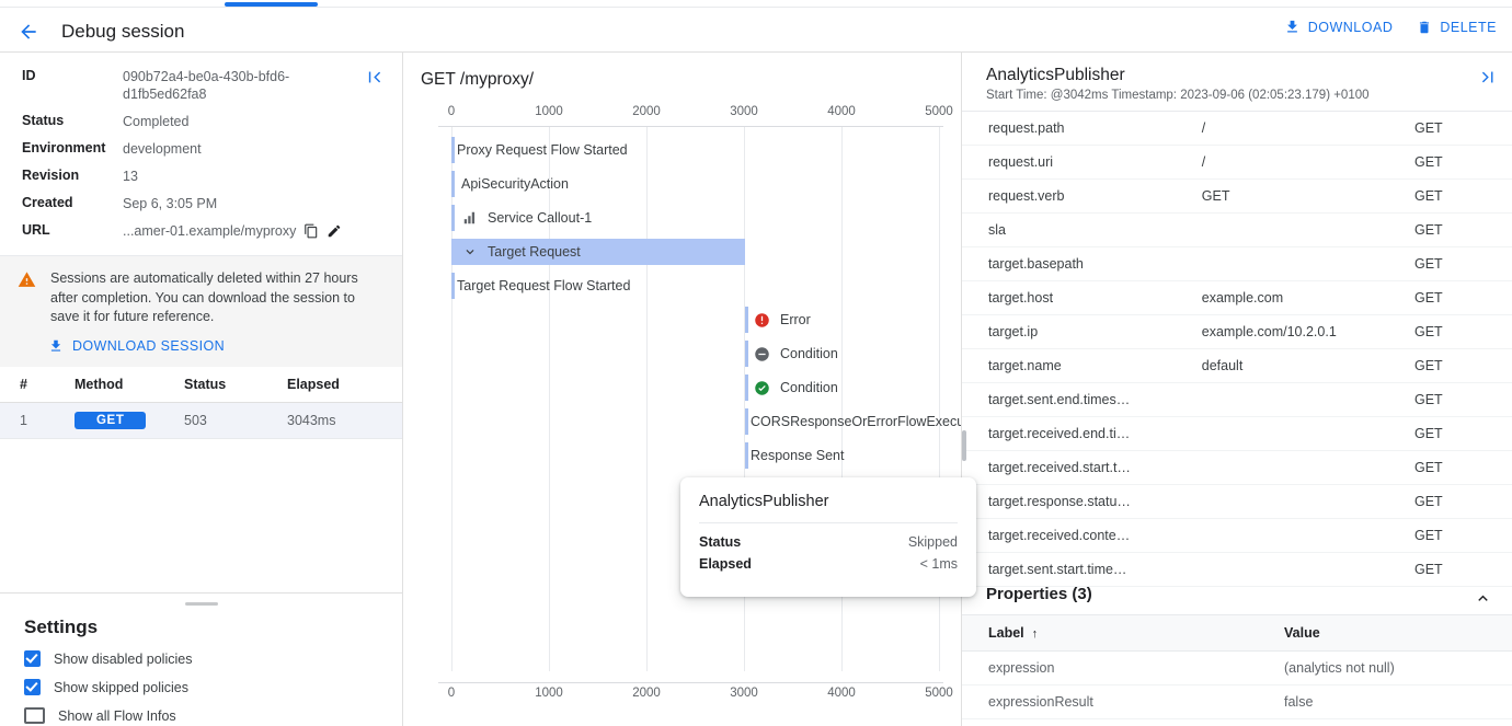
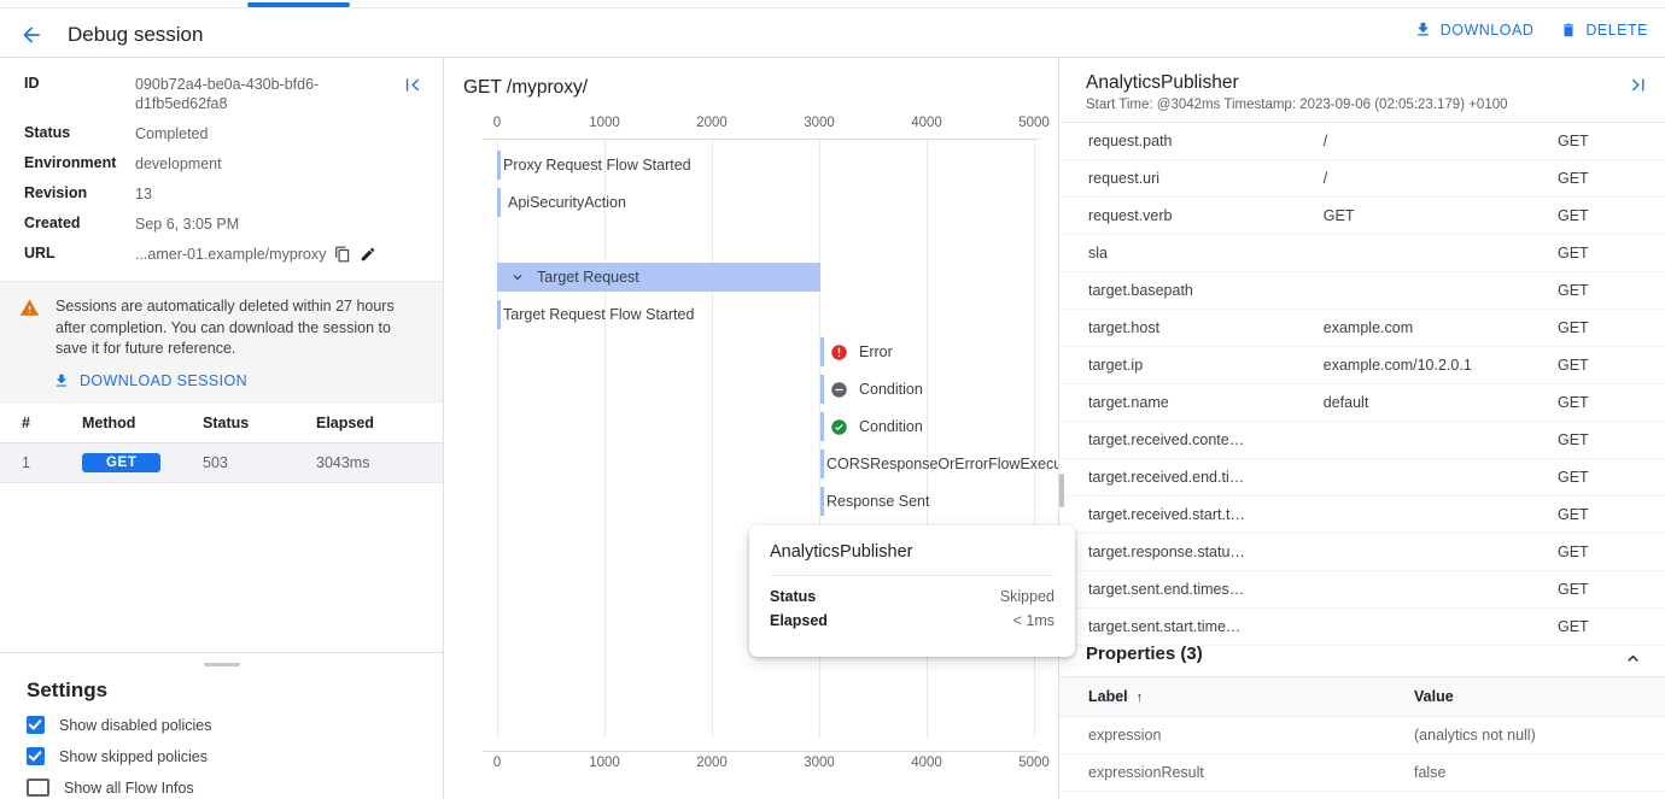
  Debug session
  DOWNLOAD
  DELETE
  ID
  090b72a4-be0a-430b-bfd6-d1fb5ed62fa8
  Status
  Completed
  Environment
  development
  Revision
  13
  Created
  Sep 6, 3:05 PM
  URL
  ...amer-01.example/myproxy
  Sessions are automatically deleted within 27 hours after completion. You can download the session to save it for future reference.
  DOWNLOAD SESSION
  #	Method	Status	Elapsed
  1	GET	503	3043ms
  Settings
  Show disabled policies
  Show skipped policies
  Show all Flow Infos
  GET /myproxy/
  0
  1000
  2000
  3000
  4000
  5000
  Proxy Request Flow Started
  ApiSecurityAction
- Service Callout-1
  Target Request
  Target Request Flow Started
  Error
  Condition
  Condition
  CORSResponseOrErrorFlowExecu
  Response Sent
  0
  1000
  2000
  3000
  4000
  5000
  AnalyticsPublisher
  Status
  Skipped
  Elapsed
  < 1ms
  AnalyticsPublisher
  Start Time: @3042ms Timestamp: 2023-09-06 (02:05:23.179) +0100
  request.path	/	GET
  request.uri	/	GET
  request.verb	GET	GET
  sla		GET
  target.basepath		GET
  target.host	example.com	GET
  target.ip	example.com/10.2.0.1	GET
  target.name	default	GET
- target.sent.end.times…		GET
+ target.received.conte…		GET
  target.received.end.ti…		GET
  target.received.start.t…		GET
  target.response.statu…		GET
- target.received.conte…		GET
+ target.sent.end.times…		GET
  target.sent.start.time…		GET
  Properties (3)
  Label ↑	Value
  expression	(analytics not null)
  expressionResult	false
